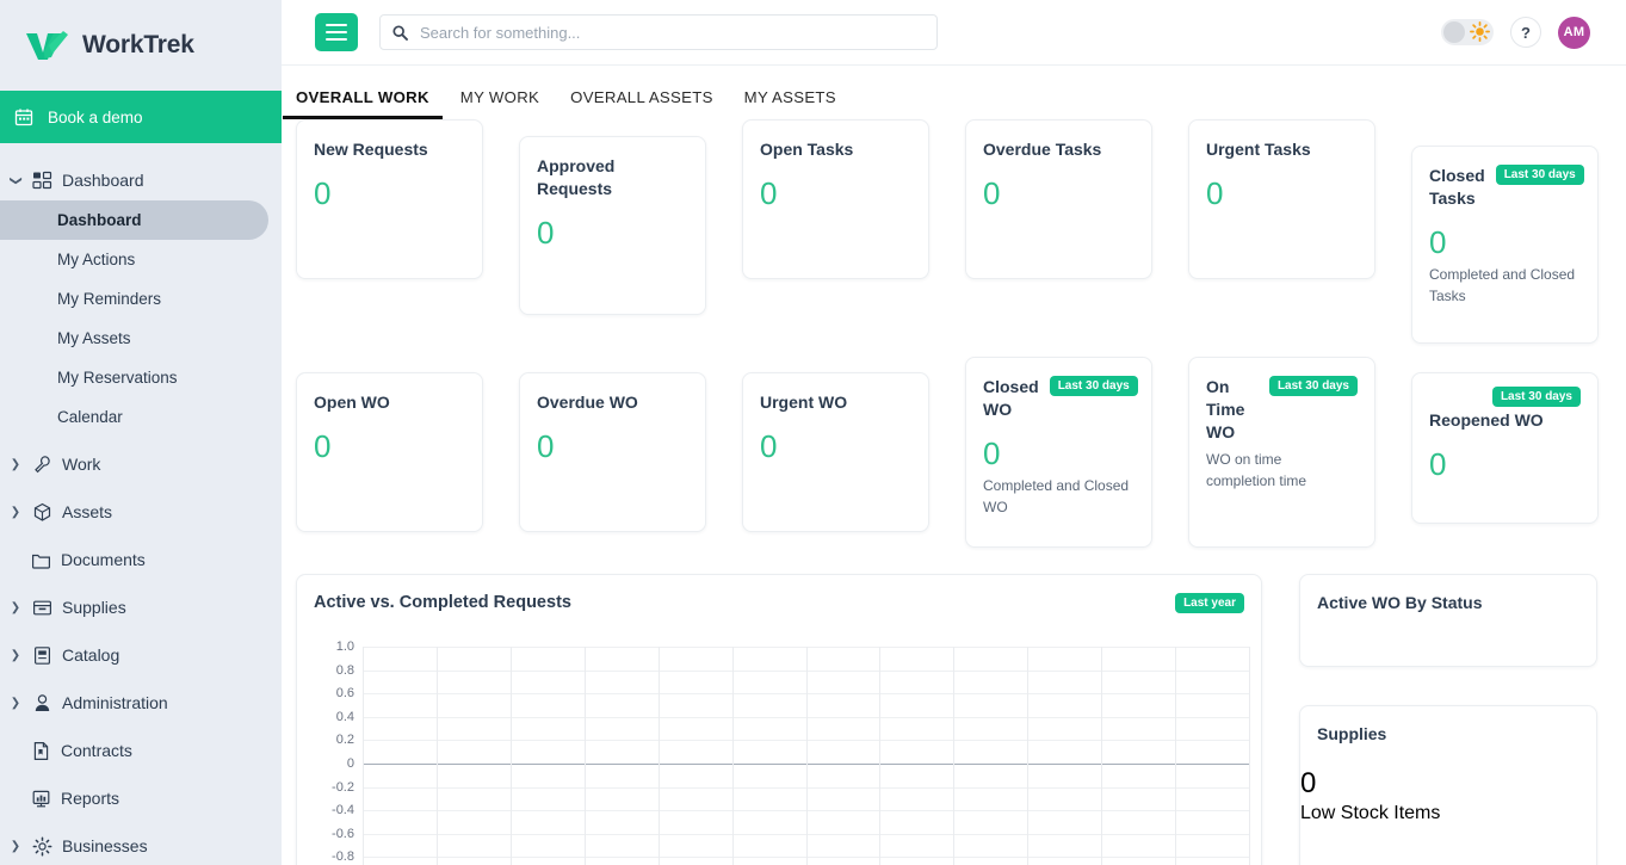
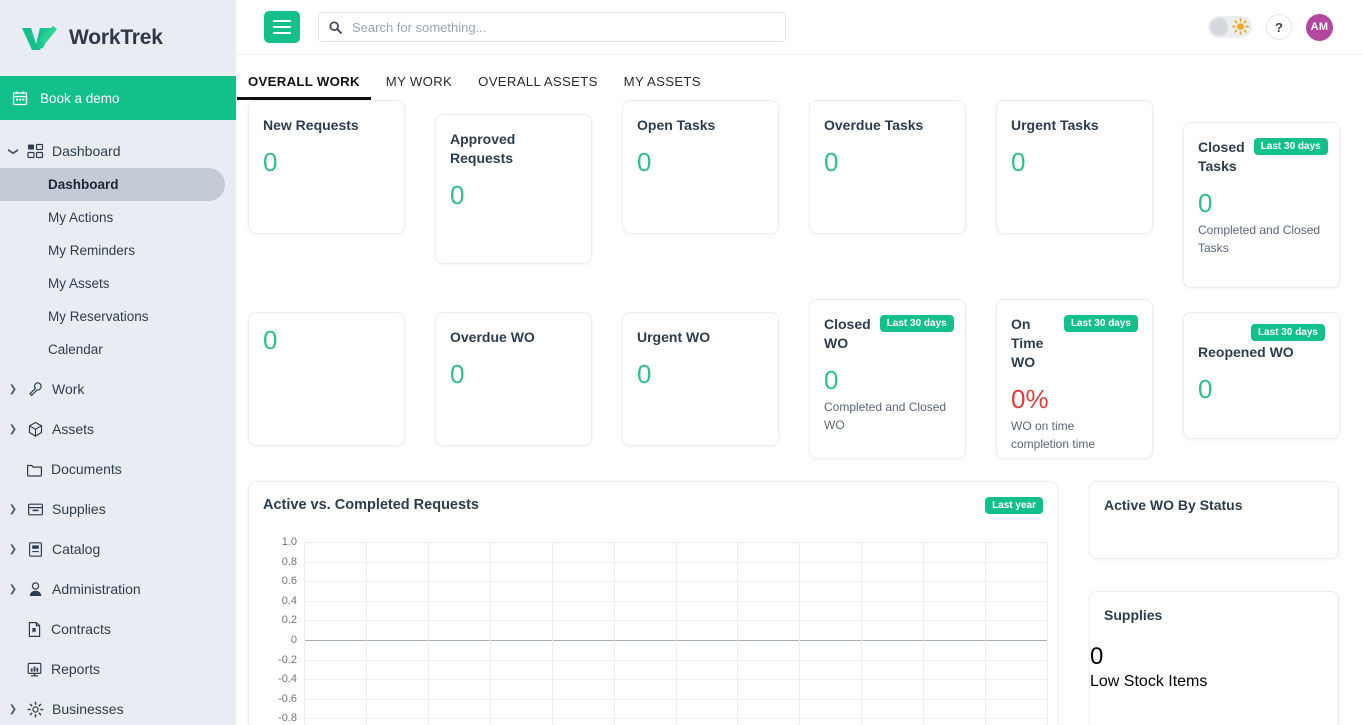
  WorkTrek
  Book a demo
  Dashboard
  Dashboard
  My Actions
  My Reminders
  My Assets
  My Reservations
  Calendar
  ❯
  Work
  ❯
  Assets
  Documents
  ❯
  Supplies
  ❯
  Catalog
  ❯
  Administration
  Contracts
  Reports
  ❯
  Businesses
  Search for something...
  ?
  AM
  OVERALL WORK
  MY WORK
  OVERALL ASSETS
  MY ASSETS
  New Requests
  0
  Approved Requests
  0
  Open Tasks
  0
  Overdue Tasks
  0
  Urgent Tasks
  0
  Closed Tasks
  Last 30 days
  0
  Completed and Closed Tasks
- Open WO
  0
  Overdue WO
  0
  Urgent WO
  0
  Closed WO
  Last 30 days
  0
  Completed and Closed WO
  On Time WO
  Last 30 days
+ 0%
  WO on time completion time
  Last 30 days
  Reopened WO
  0
  Active vs. Completed Requests
  Last year
  1.0
  0.8
  0.6
  0.4
  0.2
  0
  -0.2
  -0.4
  -0.6
  -0.8
  Active WO By Status
  Supplies
  0
  Low Stock Items
